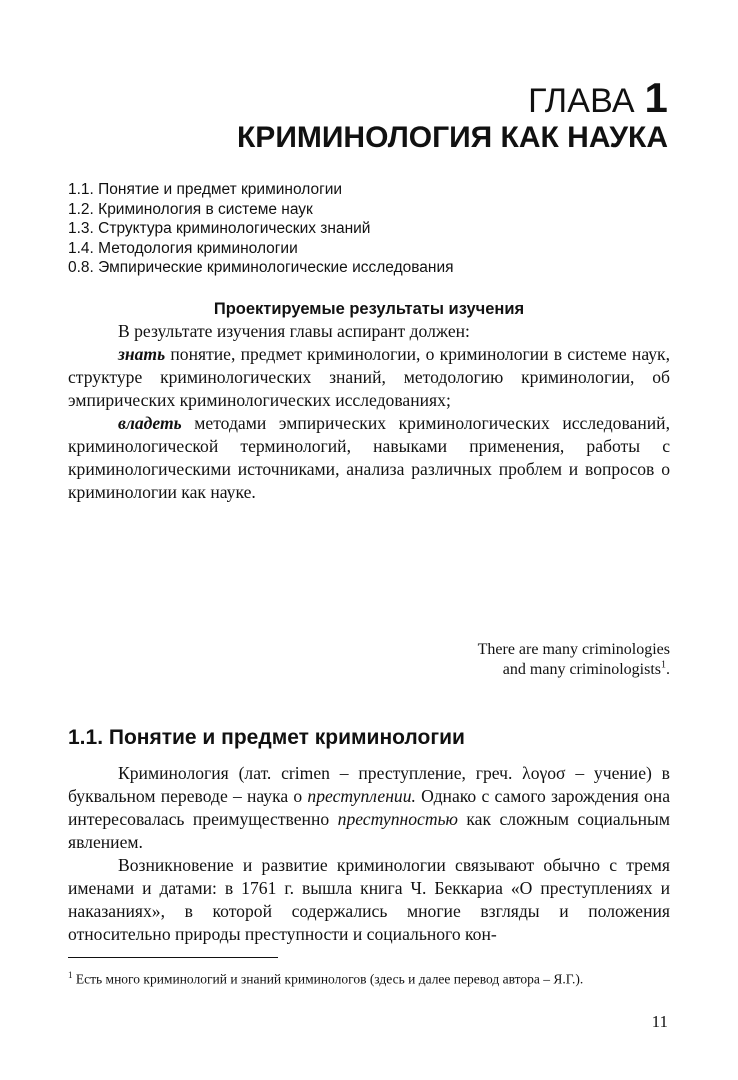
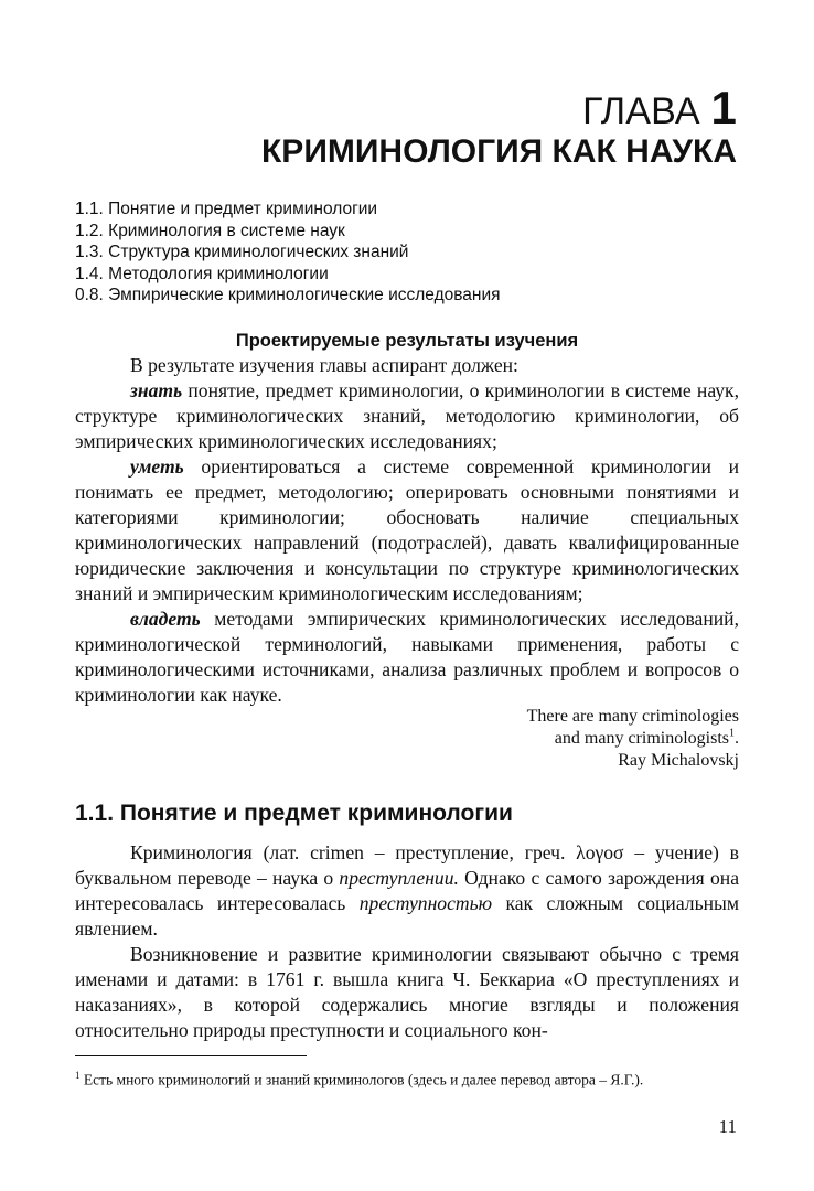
  ГЛАВА 1
  КРИМИНОЛОГИЯ КАК НАУКА
  1.1. Понятие и предмет криминологии
  1.2. Криминология в системе наук
  1.3. Структура криминологических знаний
  1.4. Методология криминологии
  0.8. Эмпирические криминологические исследования
  Проектируемые результаты изучения
  В результате изучения главы аспирант должен:
  знать понятие, предмет криминологии, о криминологии в системе наук, структуре криминологических знаний, методологию криминологии, об эмпирических криминологических исследованиях;
+ уметь ориентироваться а системе современной криминологии и понимать ее предмет, методологию; оперировать основными понятиями и категориями криминологии; обосновать наличие специальных криминологических направлений (подотраслей), давать квалифицированные юридические заключения и консультации по структуре криминологических знаний и эмпирическим криминологическим исследованиям;
  владеть методами эмпирических криминологических исследований, криминологической терминологий, навыками применения, работы с криминологическими источниками, анализа различных проблем и вопросов о криминологии как науке.
  There are many criminologies
  and many criminologists1.
+ Ray Michalovskj
  1.1. Понятие и предмет криминологии
- Криминология (лат. crimen – преступление, греч. λογοσ – учение) в буквальном переводе – наука о преступлении. Однако с самого зарождения она интересовалась преимущественно преступностью как сложным социальным явлением.
+ Криминология (лат. crimen – преступление, греч. λογοσ – учение) в буквальном переводе – наука о преступлении. Однако с самого зарождения она интересовалась интересовалась преступностью как сложным социальным явлением.
  Возникновение и развитие криминологии связывают обычно с тремя именами и датами: в 1761 г. вышла книга Ч. Беккариа «О преступлениях и наказаниях», в которой содержались многие взгляды и положения относительно природы преступности и социального кон-
  1 Есть много криминологий и знаний криминологов (здесь и далее перевод автора – Я.Г.).
  11
